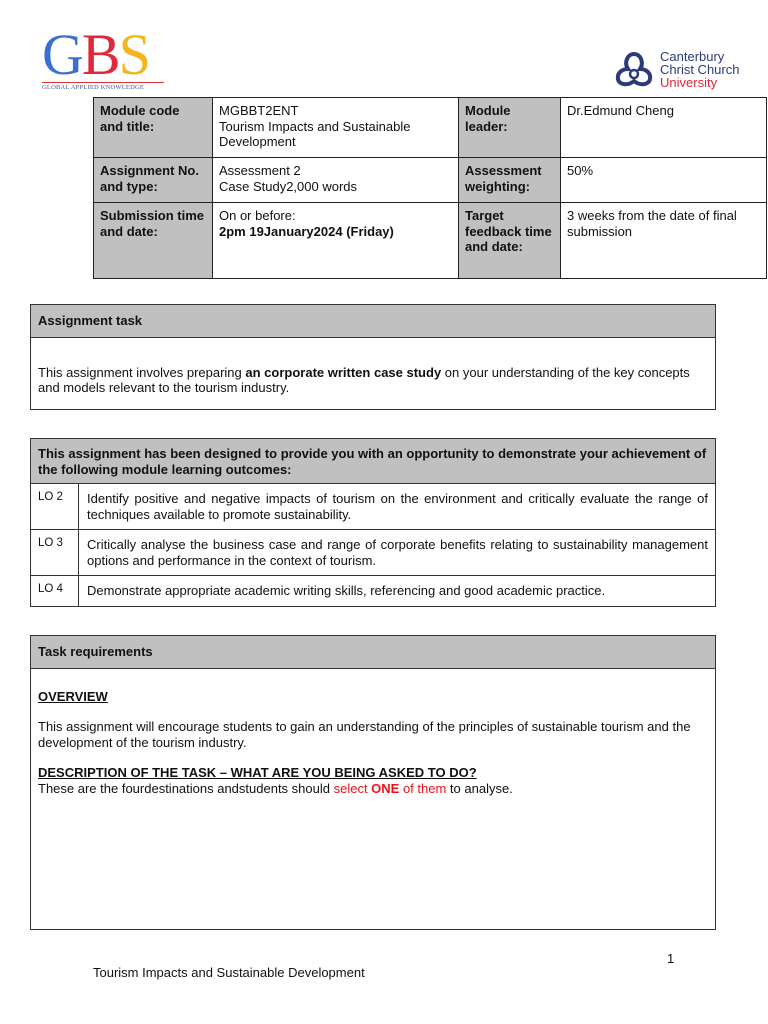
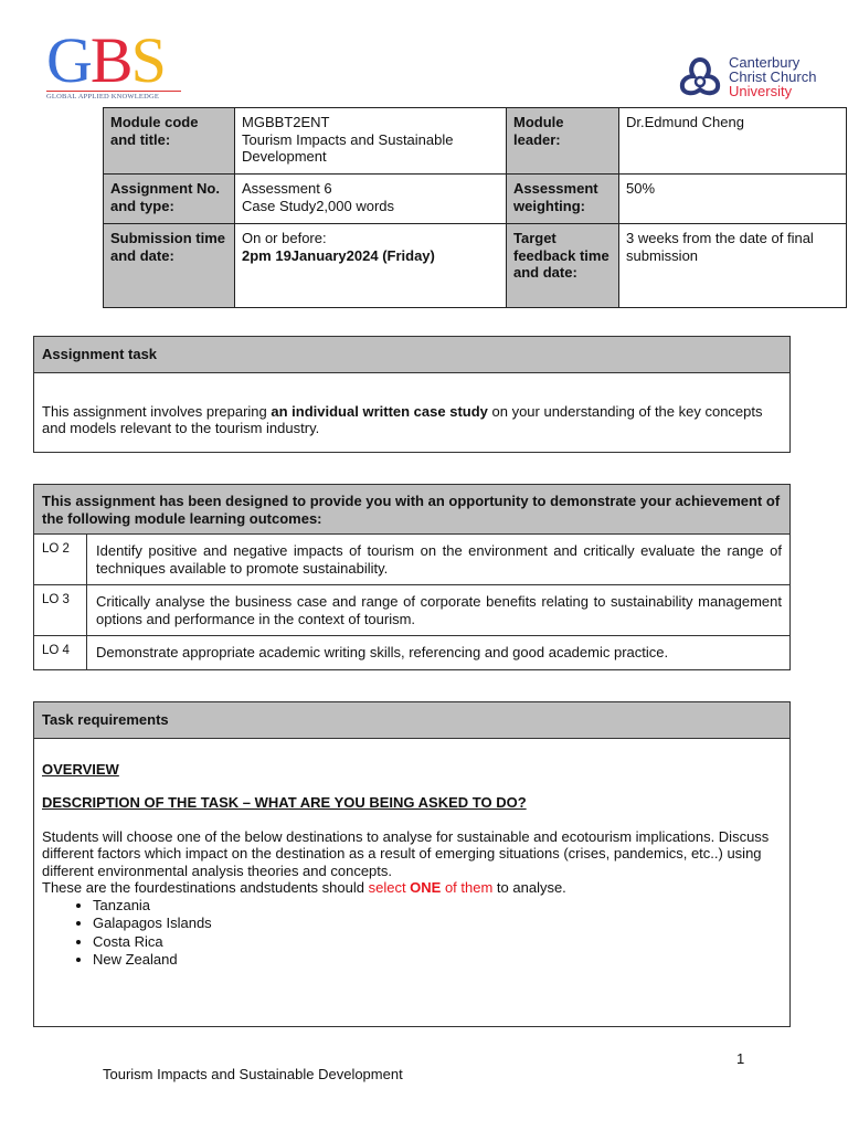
  GBS
  Canterbury
  Christ Church
  University
  Module code and title:	MGBBT2ENT Tourism Impacts and Sustainable Development	Module leader:	Dr.Edmund Cheng
- Assignment No. and type:	Assessment 2 Case Study2,000 words	Assessment weighting:	50%
+ Assignment No. and type:	Assessment 6 Case Study2,000 words	Assessment weighting:	50%
  Submission time and date:	On or before: 2pm 19January2024 (Friday)	Target feedback time and date:	3 weeks from the date of final submission
  Assignment task
- This assignment involves preparing an corporate written case study on your understanding of the key concepts and models relevant to the tourism industry.
+ This assignment involves preparing an individual written case study on your understanding of the key concepts and models relevant to the tourism industry.
  This assignment has been designed to provide you with an opportunity to demonstrate your achievement of the following module learning outcomes:
  LO 2
  Identify positive and negative impacts of tourism on the environment and critically evaluate the range of techniques available to promote sustainability.
  LO 3
  Critically analyse the business case and range of corporate benefits relating to sustainability management options and performance in the context of tourism.
  LO 4
  Demonstrate appropriate academic writing skills, referencing and good academic practice.
  Task requirements
  OVERVIEW
- This assignment will encourage students to gain an understanding of the principles of sustainable tourism and the development of the tourism industry.
  DESCRIPTION OF THE TASK – WHAT ARE YOU BEING ASKED TO DO?
+ Students will choose one of the below destinations to analyse for sustainable and ecotourism implications. Discuss different factors which impact on the destination as a result of emerging situations (crises, pandemics, etc..) using different environmental analysis theories and concepts.
  These are the fourdestinations andstudents should select ONE of them to analyse.
+ Tanzania
+ Galapagos Islands
+ Costa Rica
+ New Zealand
  1
  Tourism Impacts and Sustainable Development
